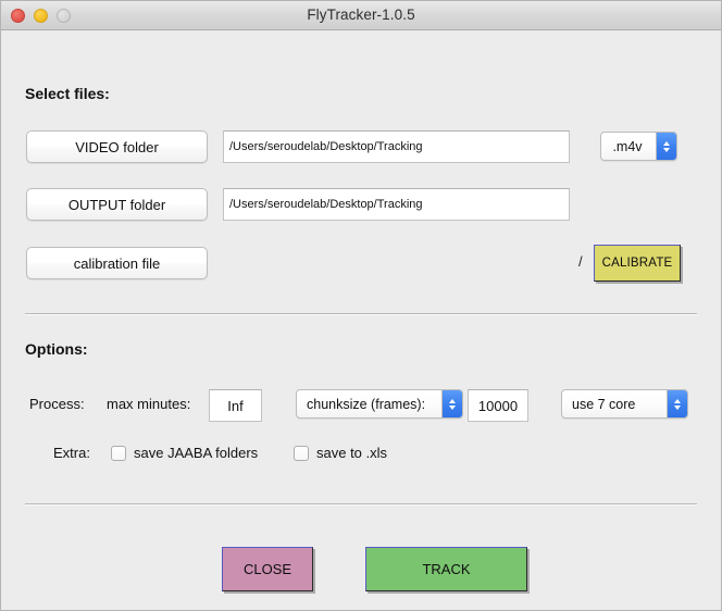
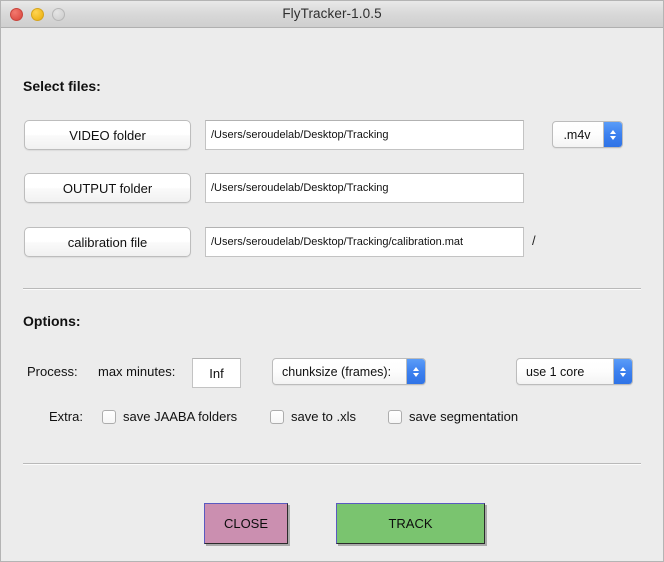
  FlyTracker-1.0.5
  Select files:
  VIDEO folder
  /Users/seroudelab/Desktop/Tracking
  .m4v
  OUTPUT folder
  /Users/seroudelab/Desktop/Tracking
  calibration file
+ /Users/seroudelab/Desktop/Tracking/calibration.mat
  /
- CALIBRATE
  Options:
  Process:
  max minutes:
  Inf
  chunksize (frames):
- 10000
- use 7 core
+ use 1 core
  Extra:
  save JAABA folders
  save to .xls
+ save segmentation
  CLOSE
  TRACK
